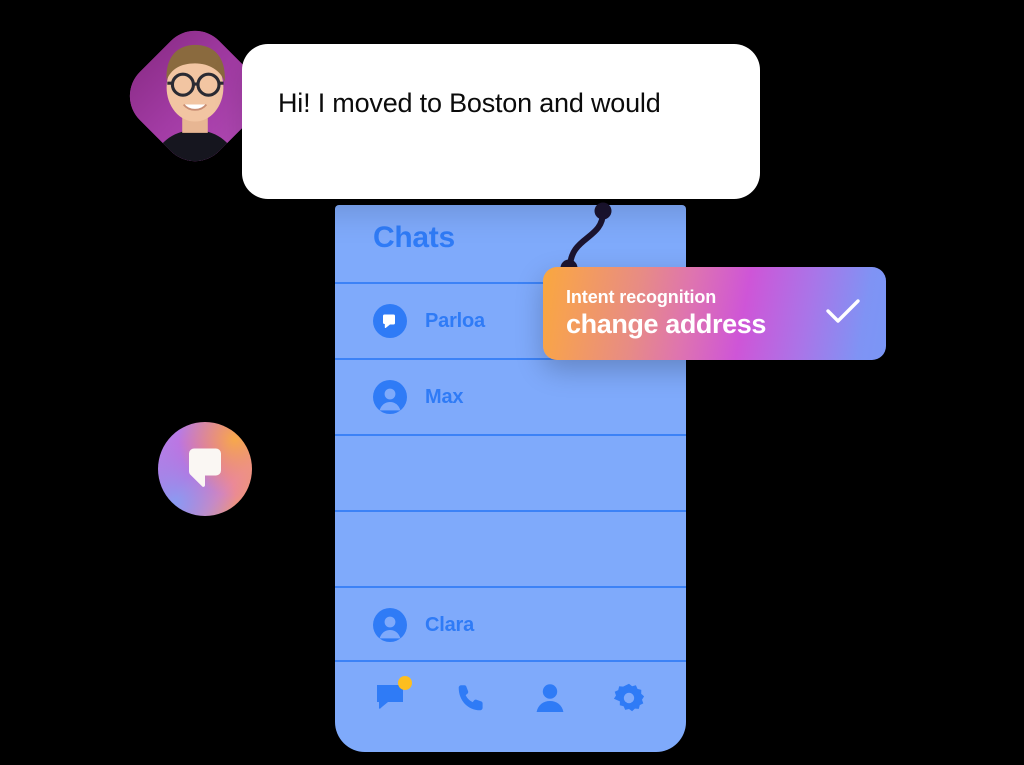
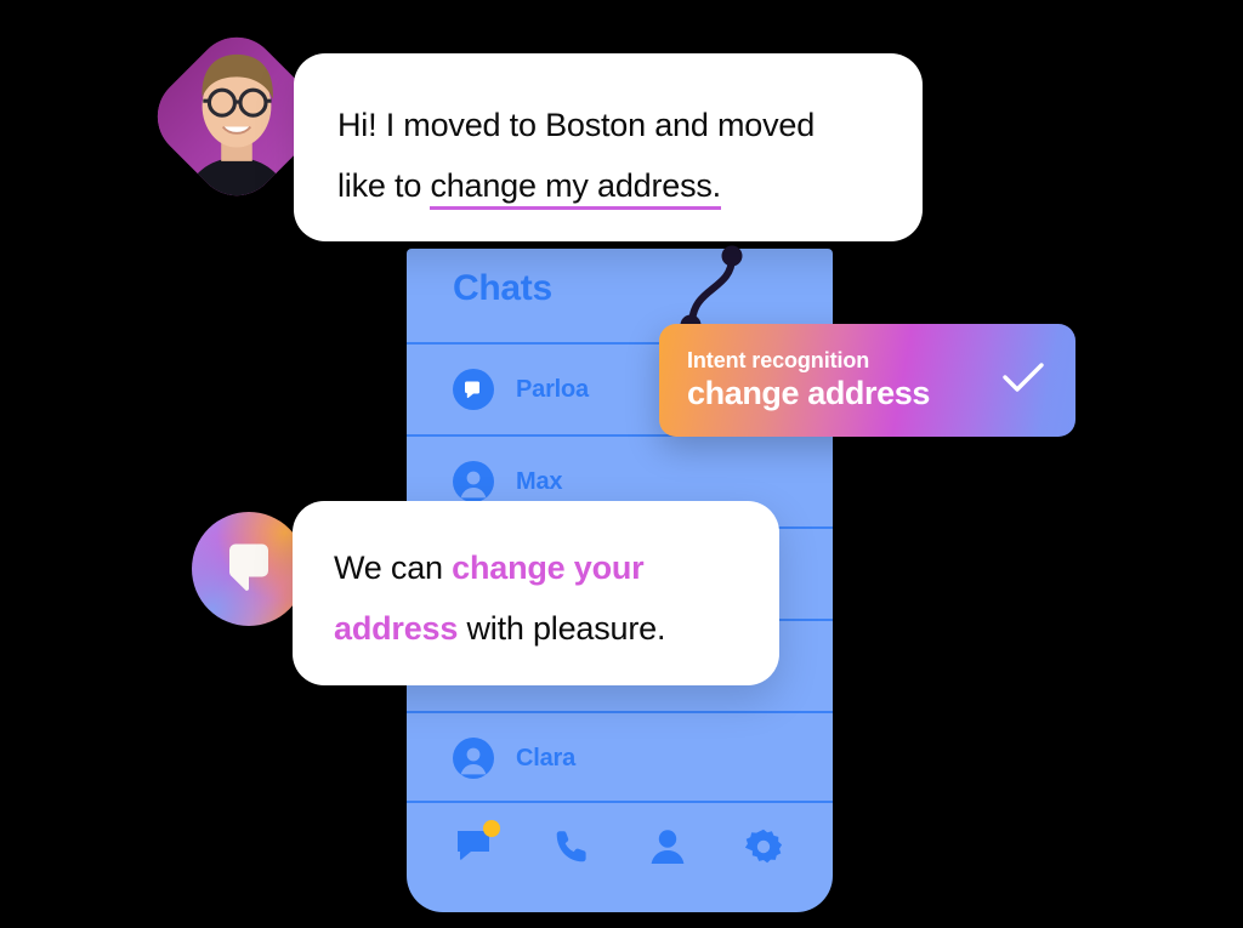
  Chats
  Parloa
  Max
  Clara
  Intent recognition
  change address
- Hi! I moved to Boston and would
+ Hi! I moved to Boston and moved
+ like to change my address.
+ We can change your
+ address with pleasure.
